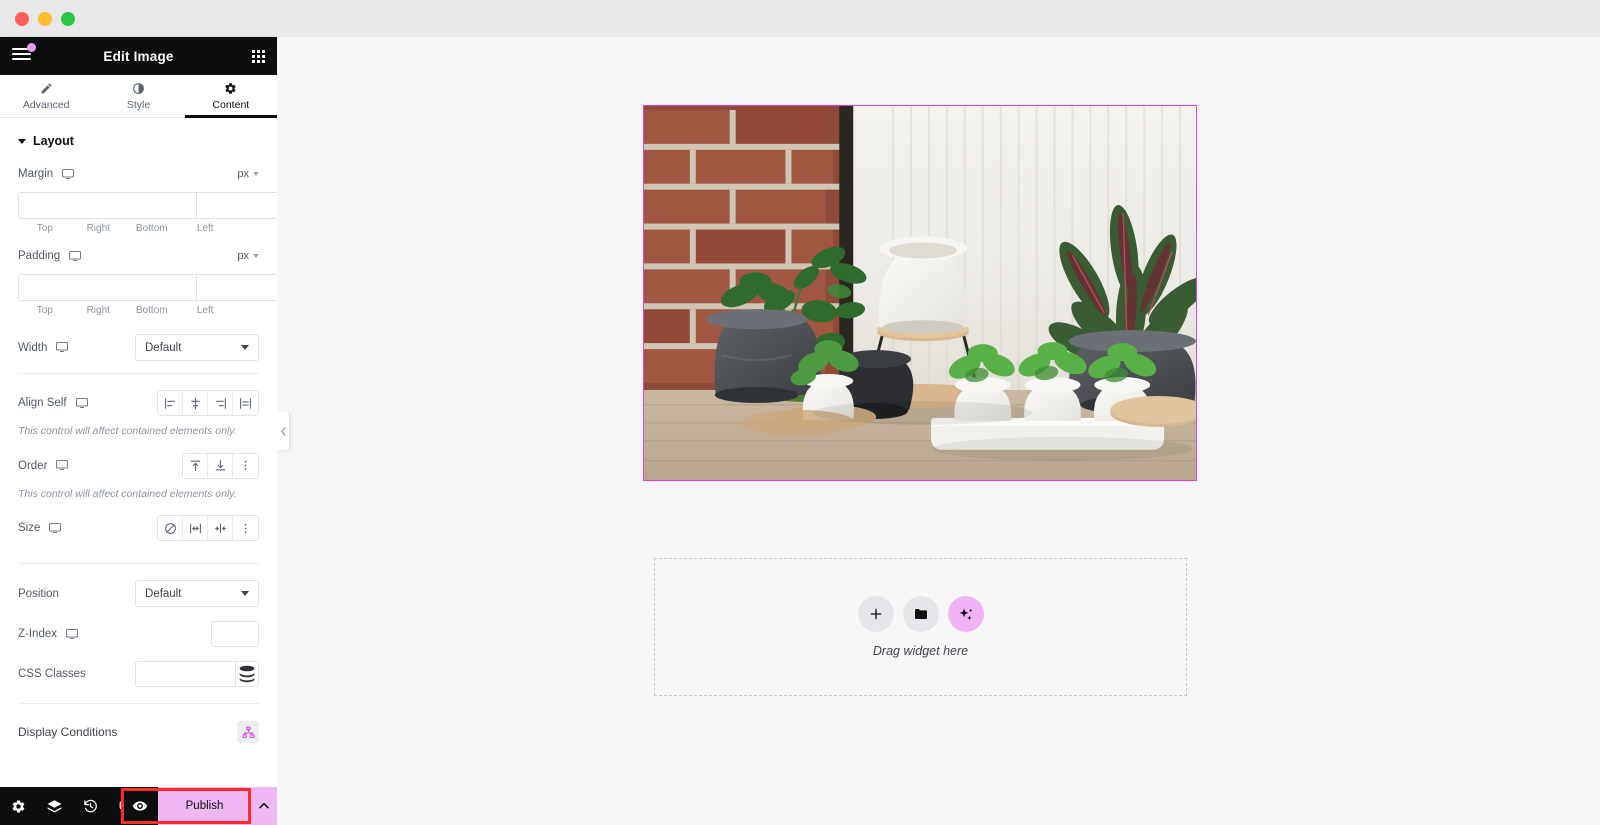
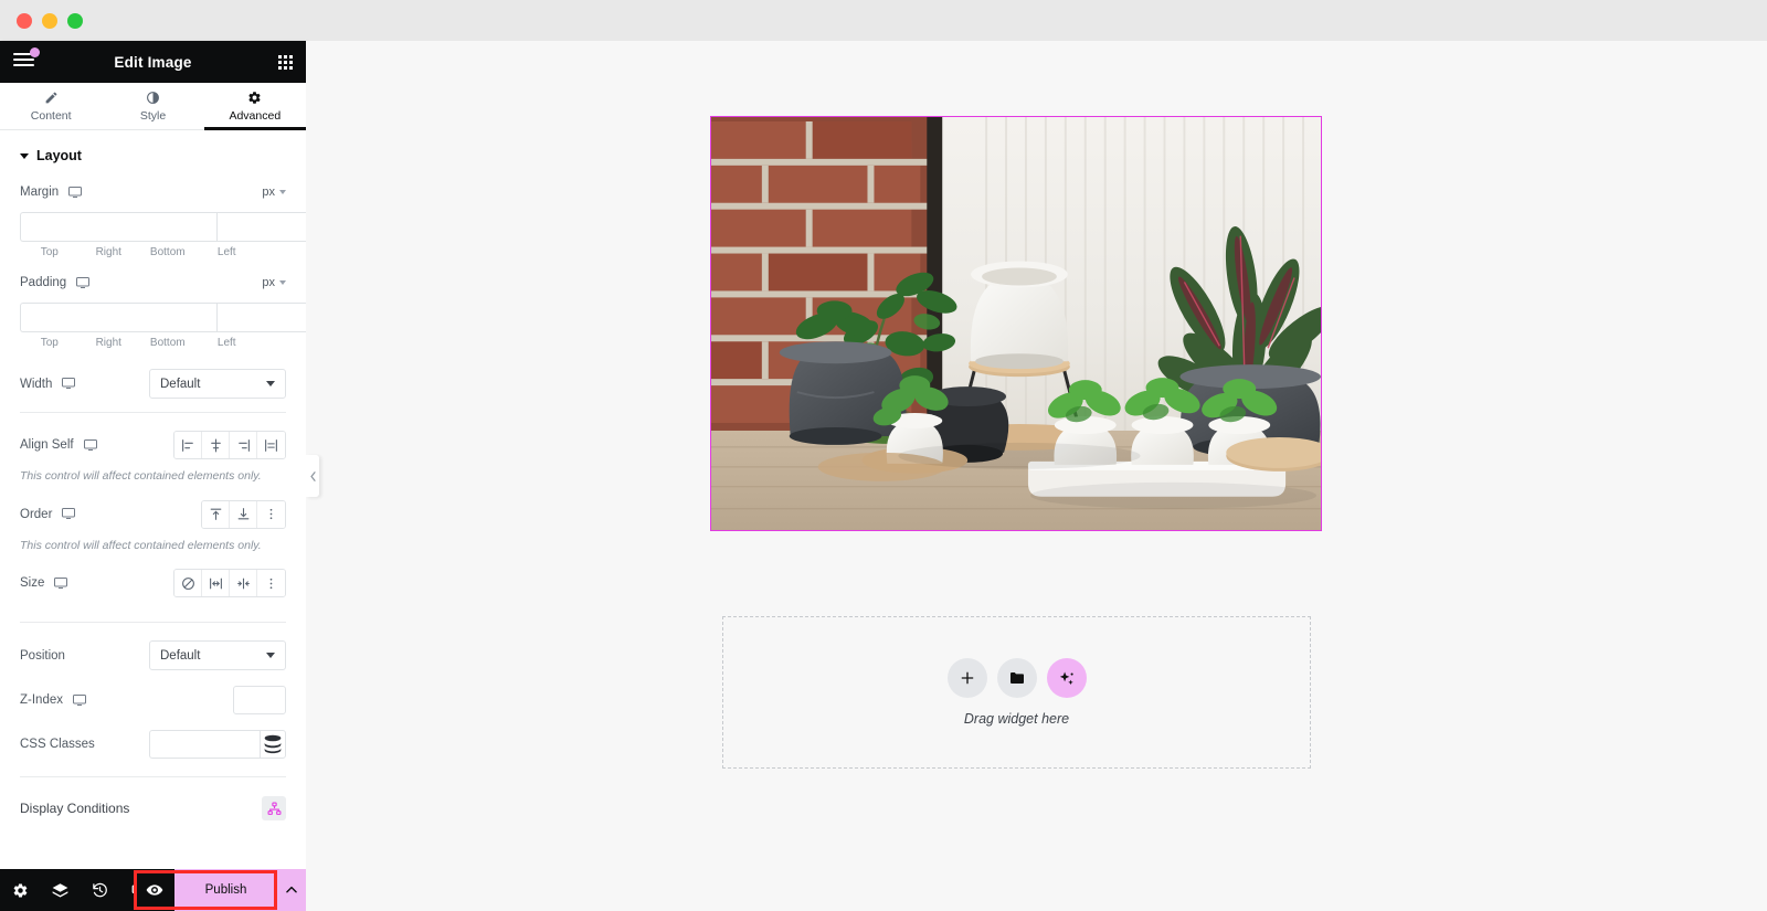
  Edit Image
- Advanced
+ Content
  Style
- Content
+ Advanced
  Layout
  Margin
  px
  Top
  Right
  Bottom
  Left
  Padding
  px
  Top
  Right
  Bottom
  Left
  Width
  Default
  Align Self
  This control will affect contained elements only.
  Order
  This control will affect contained elements only.
  Size
  Position
  Default
  Z-Index
  CSS Classes
  Display Conditions
  Publish
  Drag widget here
